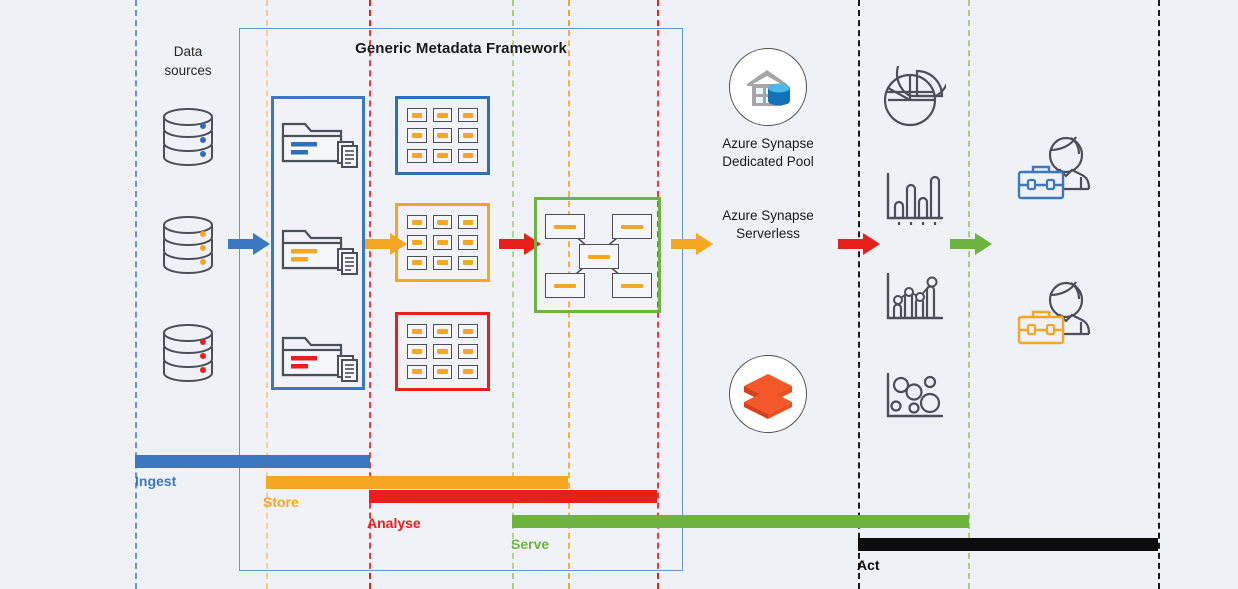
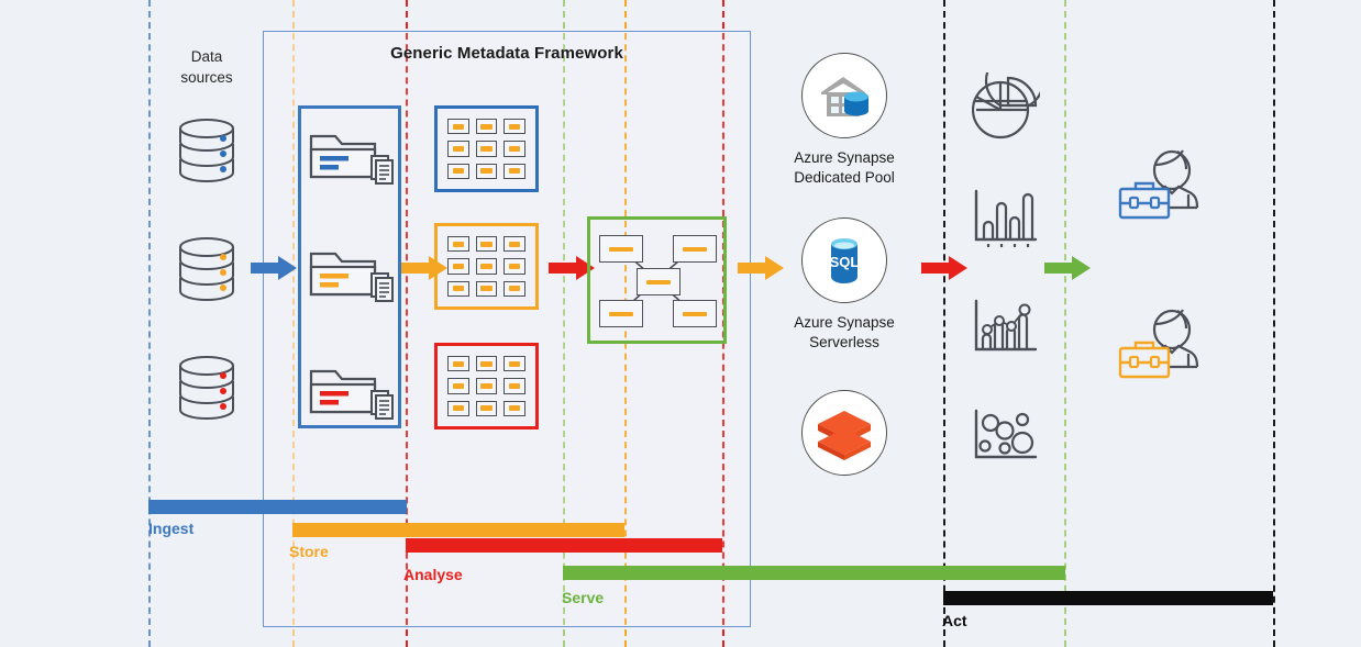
  Data
  sources
  Generic Metadata Framework
  Azure Synapse
  Dedicated Pool
+ SQL
  Azure Synapse
  Serverless
  Ingest
  Store
  Analyse
  Serve
  Act
